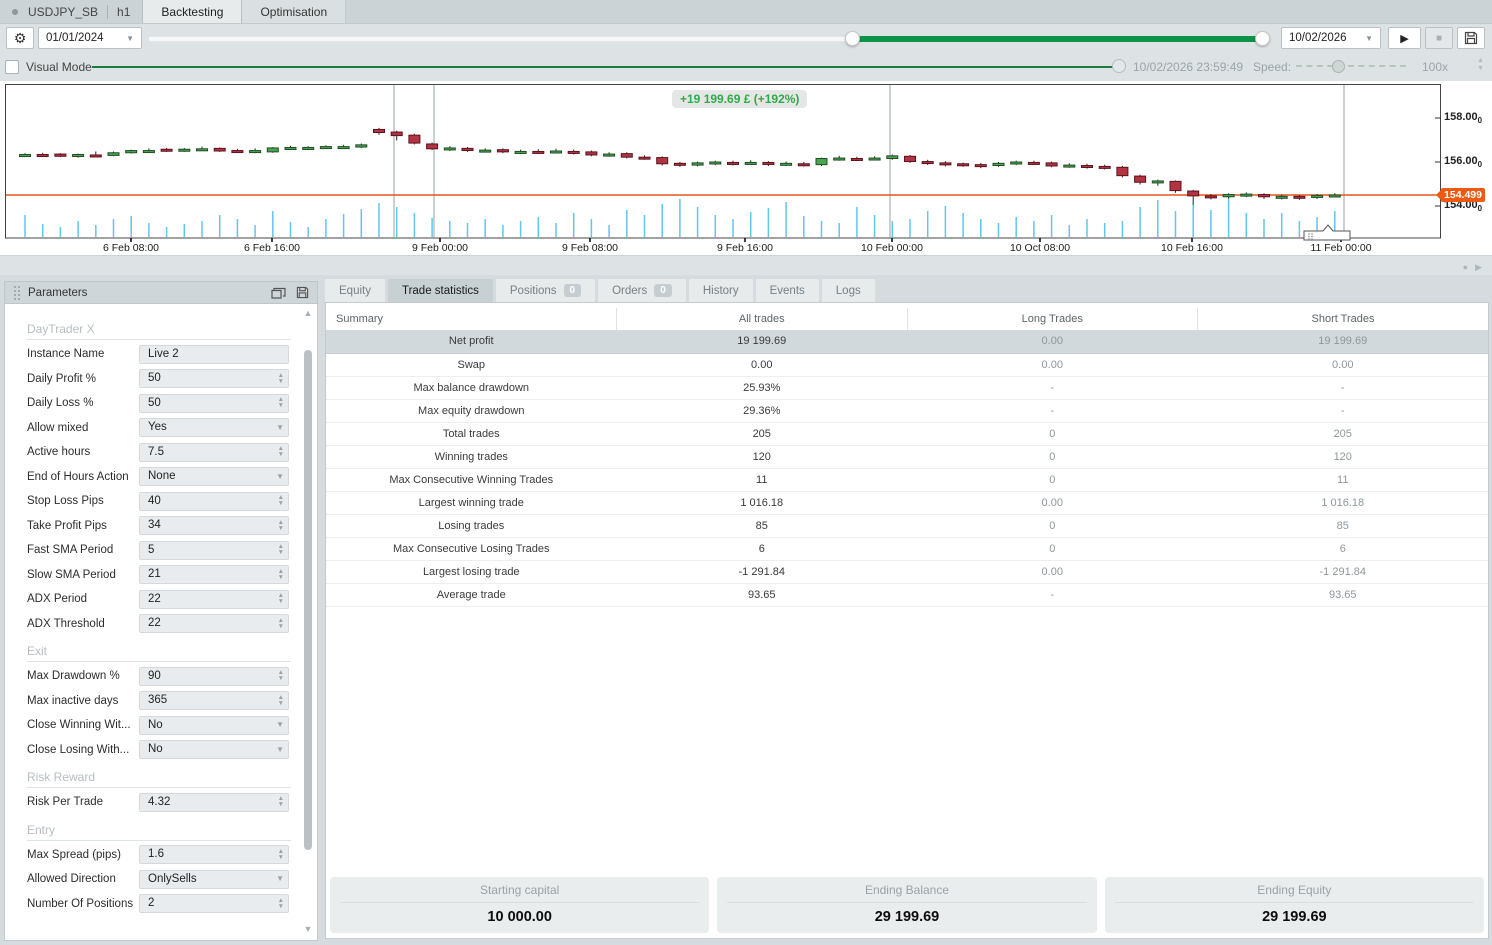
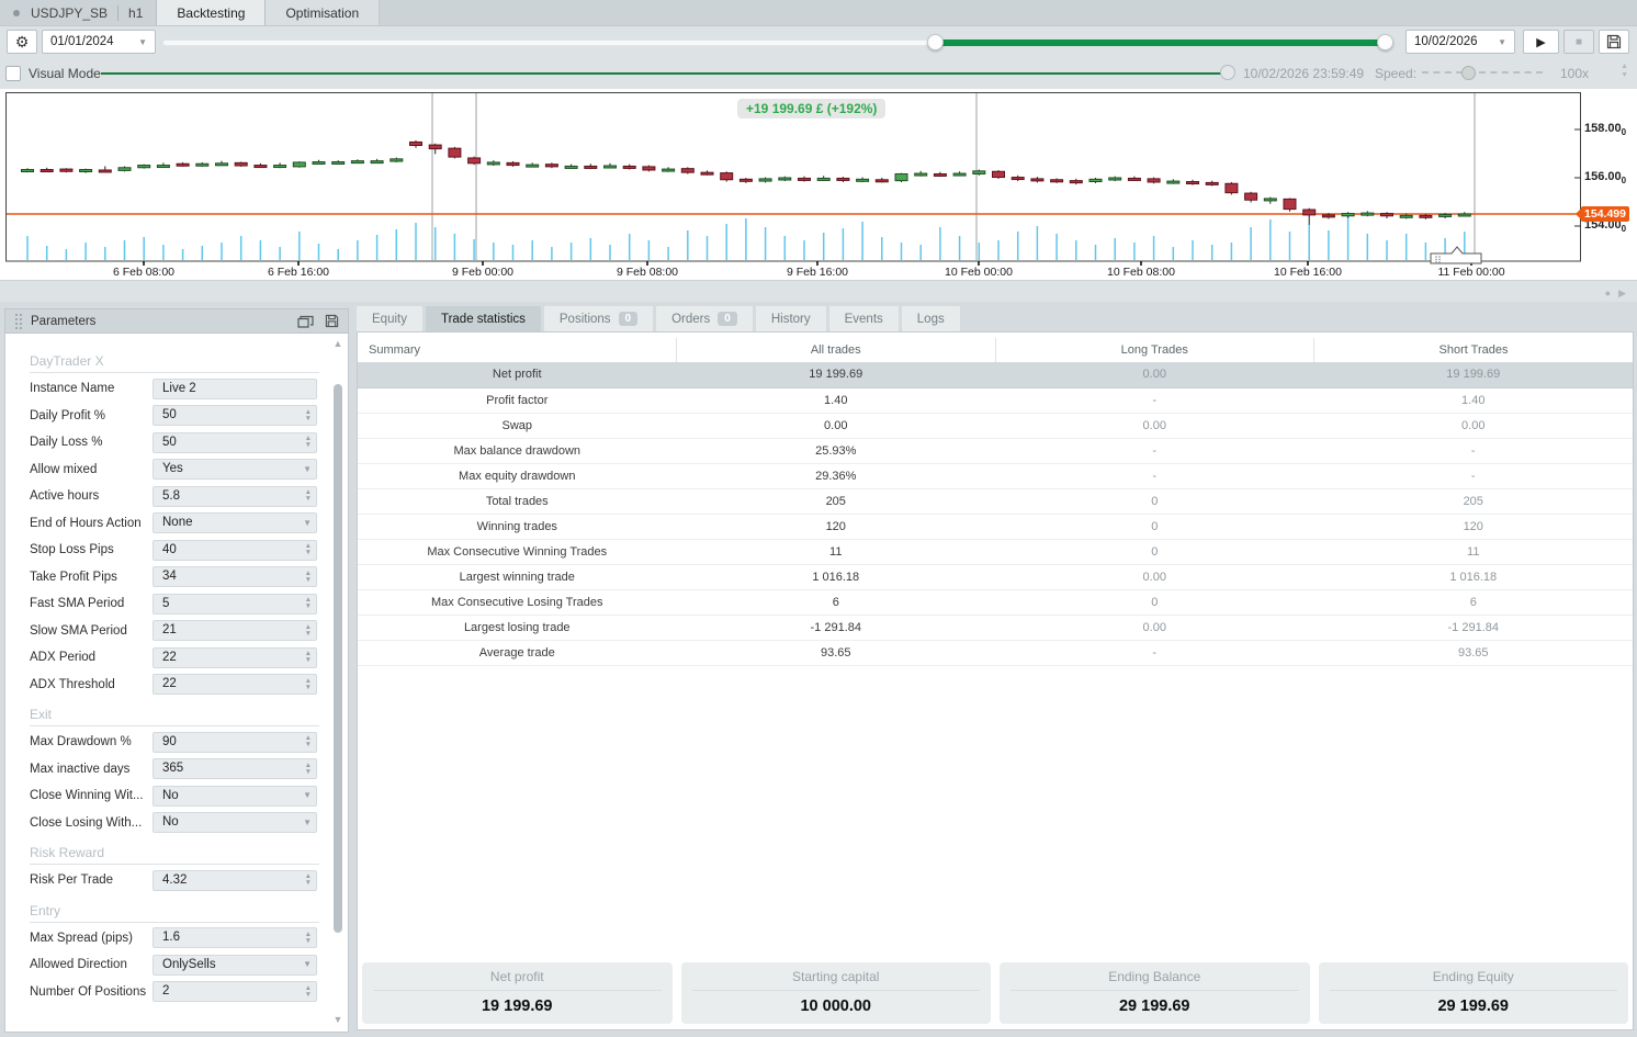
  USDJPY_SB
  h1
  Backtesting
  Optimisation
  ⚙
  01/01/2024
  ▼
  10/02/2026
  ▼
  ▶
  ■
  Visual Mode
  10/02/2026 23:59:49
  Speed:
  100x
  +19 199.69 £ (+192%)
  6 Feb 08:00
  6 Feb 16:00
  9 Feb 00:00
  9 Feb 08:00
  9 Feb 16:00
  10 Feb 00:00
- 10 Oct 08:00
+ 10 Feb 08:00
  10 Feb 16:00
  11 Feb 00:00
  158.000
  156.000
  154.000
  154.499
  ●
  ▶
  Parameters
  DayTrader X
  Instance Name
  Live 2
  Daily Profit %
  50
  Daily Loss %
  50
  Allow mixed
  Yes
  ▼
  Active hours
- 7.5
+ 5.8
  End of Hours Action
  None
  ▼
  Stop Loss Pips
  40
  Take Profit Pips
  34
  Fast SMA Period
  5
  Slow SMA Period
  21
  ADX Period
  22
  ADX Threshold
  22
  Exit
  Max Drawdown %
  90
  Max inactive days
  365
  Close Winning Wit...
  No
  ▼
  Close Losing With...
  No
  ▼
  Risk Reward
  Risk Per Trade
  4.32
  Entry
  Max Spread (pips)
  1.6
  Allowed Direction
  OnlySells
  ▼
  Number Of Positions
  2
  ▲
  ▼
  Equity
  Trade statistics
  Positions
  0
  Orders
  0
  History
  Events
  Logs
  Summary	All trades	Long Trades	Short Trades
  Net profit	19 199.69	0.00	19 199.69
+ Profit factor	1.40	-	1.40
  Swap	0.00	0.00	0.00
  Max balance drawdown	25.93%	-	-
  Max equity drawdown	29.36%	-	-
  Total trades	205	0	205
  Winning trades	120	0	120
  Max Consecutive Winning Trades	11	0	11
  Largest winning trade	1 016.18	0.00	1 016.18
- Losing trades	85	0	85
  Max Consecutive Losing Trades	6	0	6
  Largest losing trade	-1 291.84	0.00	-1 291.84
  Average trade	93.65	-	93.65
+ Net profit
+ 19 199.69
  Starting capital
  10 000.00
  Ending Balance
  29 199.69
  Ending Equity
  29 199.69
